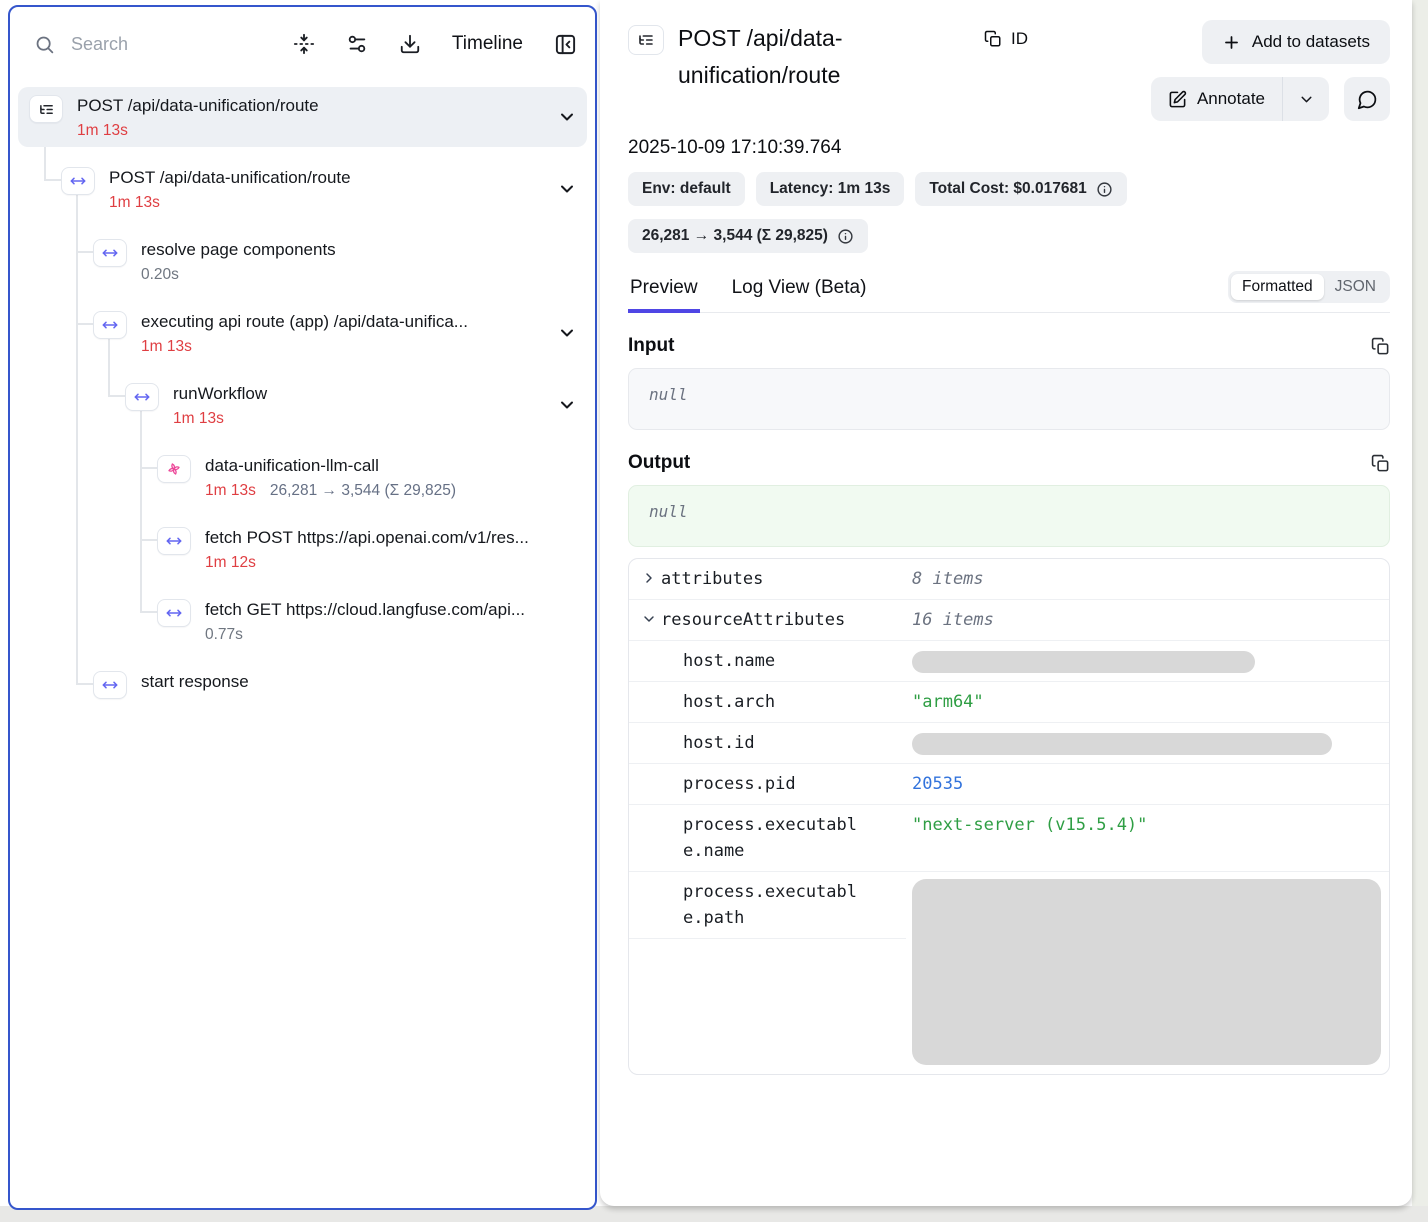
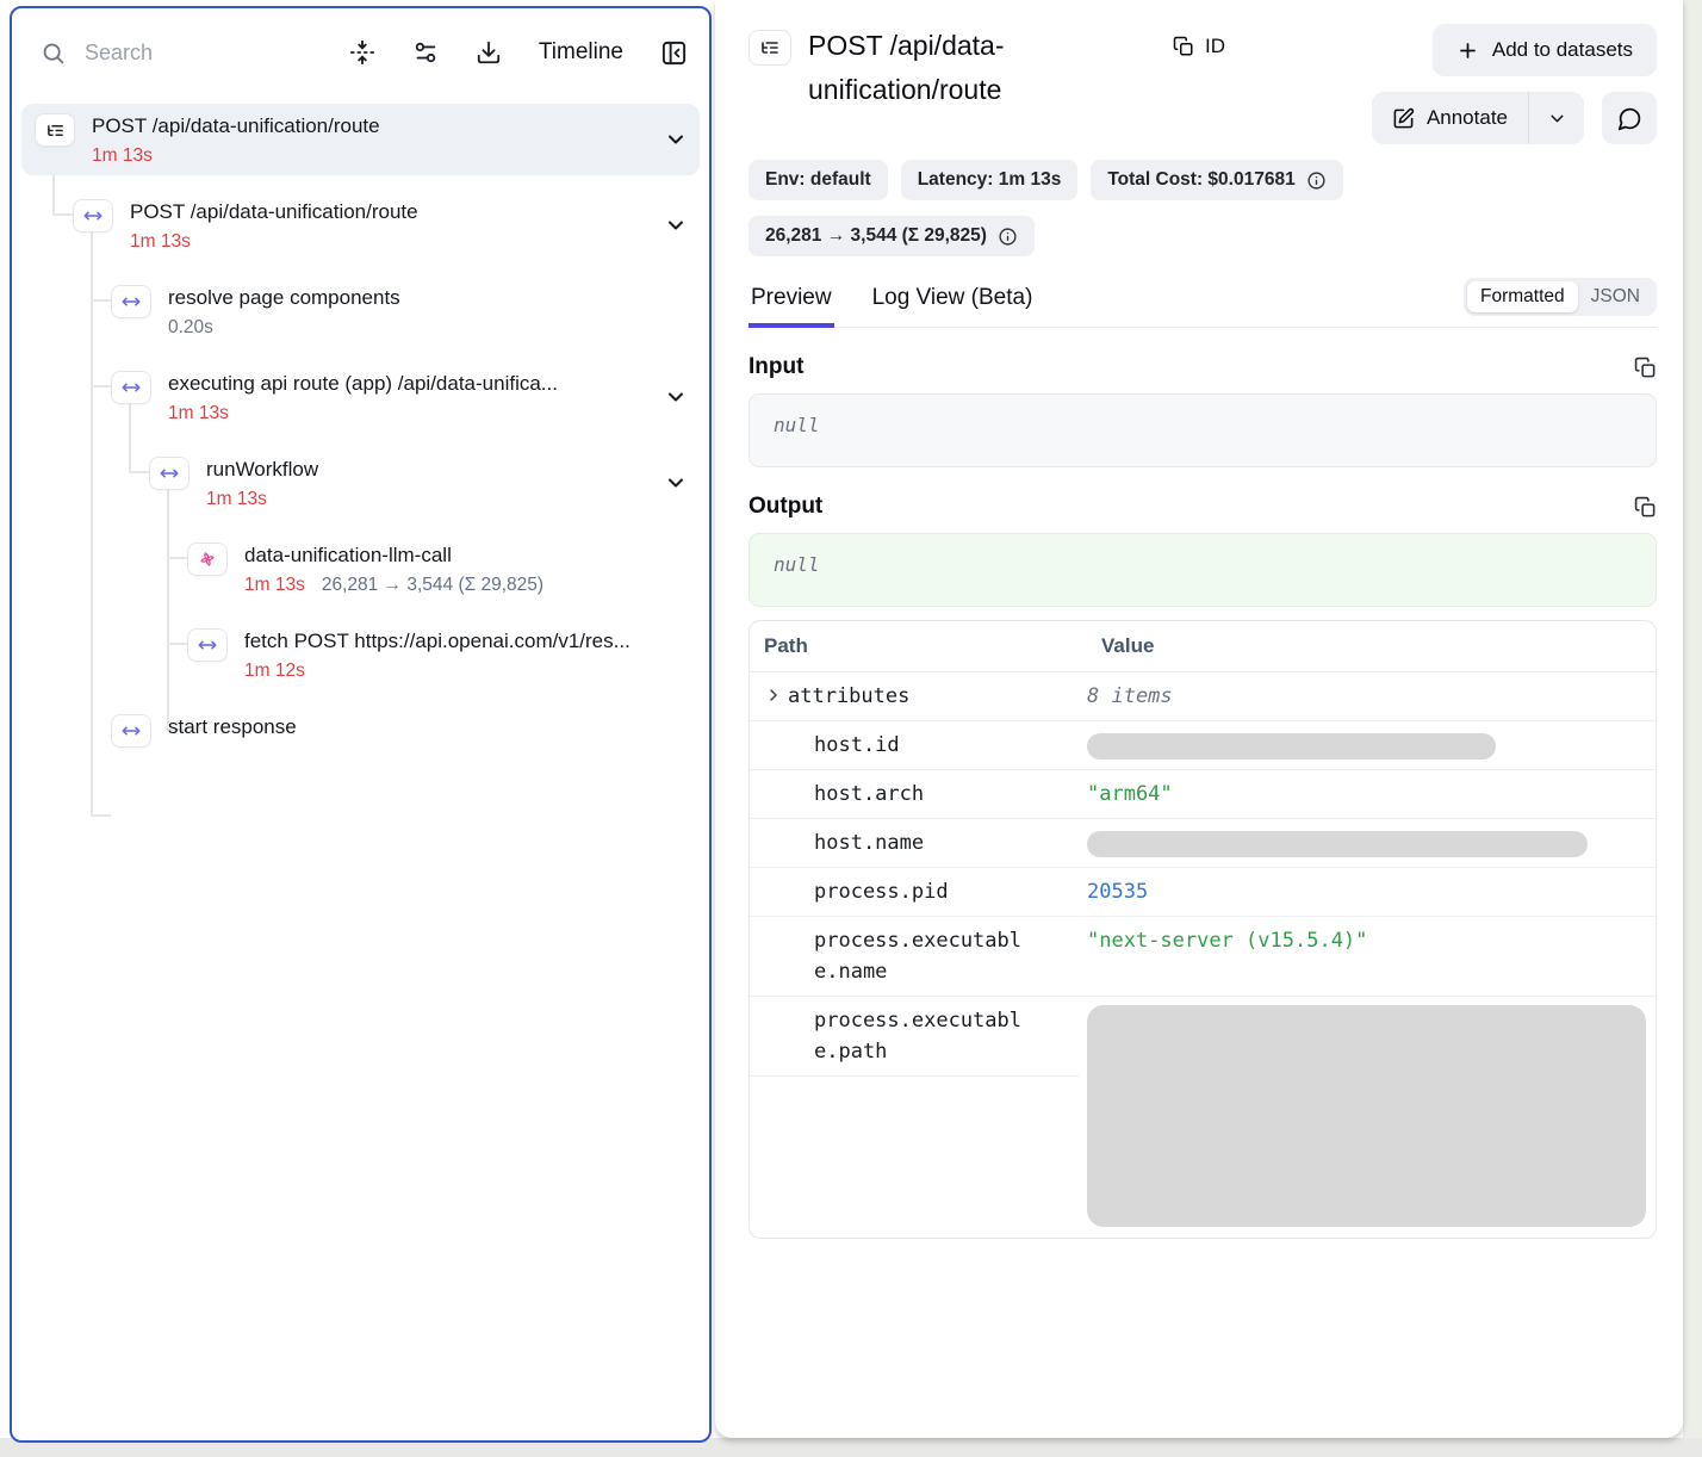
  Search
  Timeline
  POST /api/data-unification/route
  1m 13s
  POST /api/data-unification/route
  1m 13s
  resolve page components
  0.20s
  executing api route (app) /api/data-unifica...
  1m 13s
  runWorkflow
  1m 13s
  data-unification-llm-call
  1m 13s
  26,281 → 3,544 (Σ 29,825)
  fetch POST https://api.openai.com/v1/res...
  1m 12s
- fetch GET https://cloud.langfuse.com/api...
- 0.77s
  start response
  POST /api/data-unification/route
  ID
  Add to datasets
  Annotate
- 2025-10-09 17:10:39.764
  Env: default
  Latency: 1m 13s
  Total Cost: $0.017681
  26,281 → 3,544 (Σ 29,825)
  Preview
  Log View (Beta)
  Formatted
  JSON
  Input
  null
  Output
  null
+ Path
+ Value
  attributes
  8 items
- resourceAttributes
- 16 items
- host.name
+ host.id
  host.arch
  "arm64"
- host.id
+ host.name
  process.pid
  20535
  process.executable.name
  "next-server (v15.5.4)"
  process.executable.path
